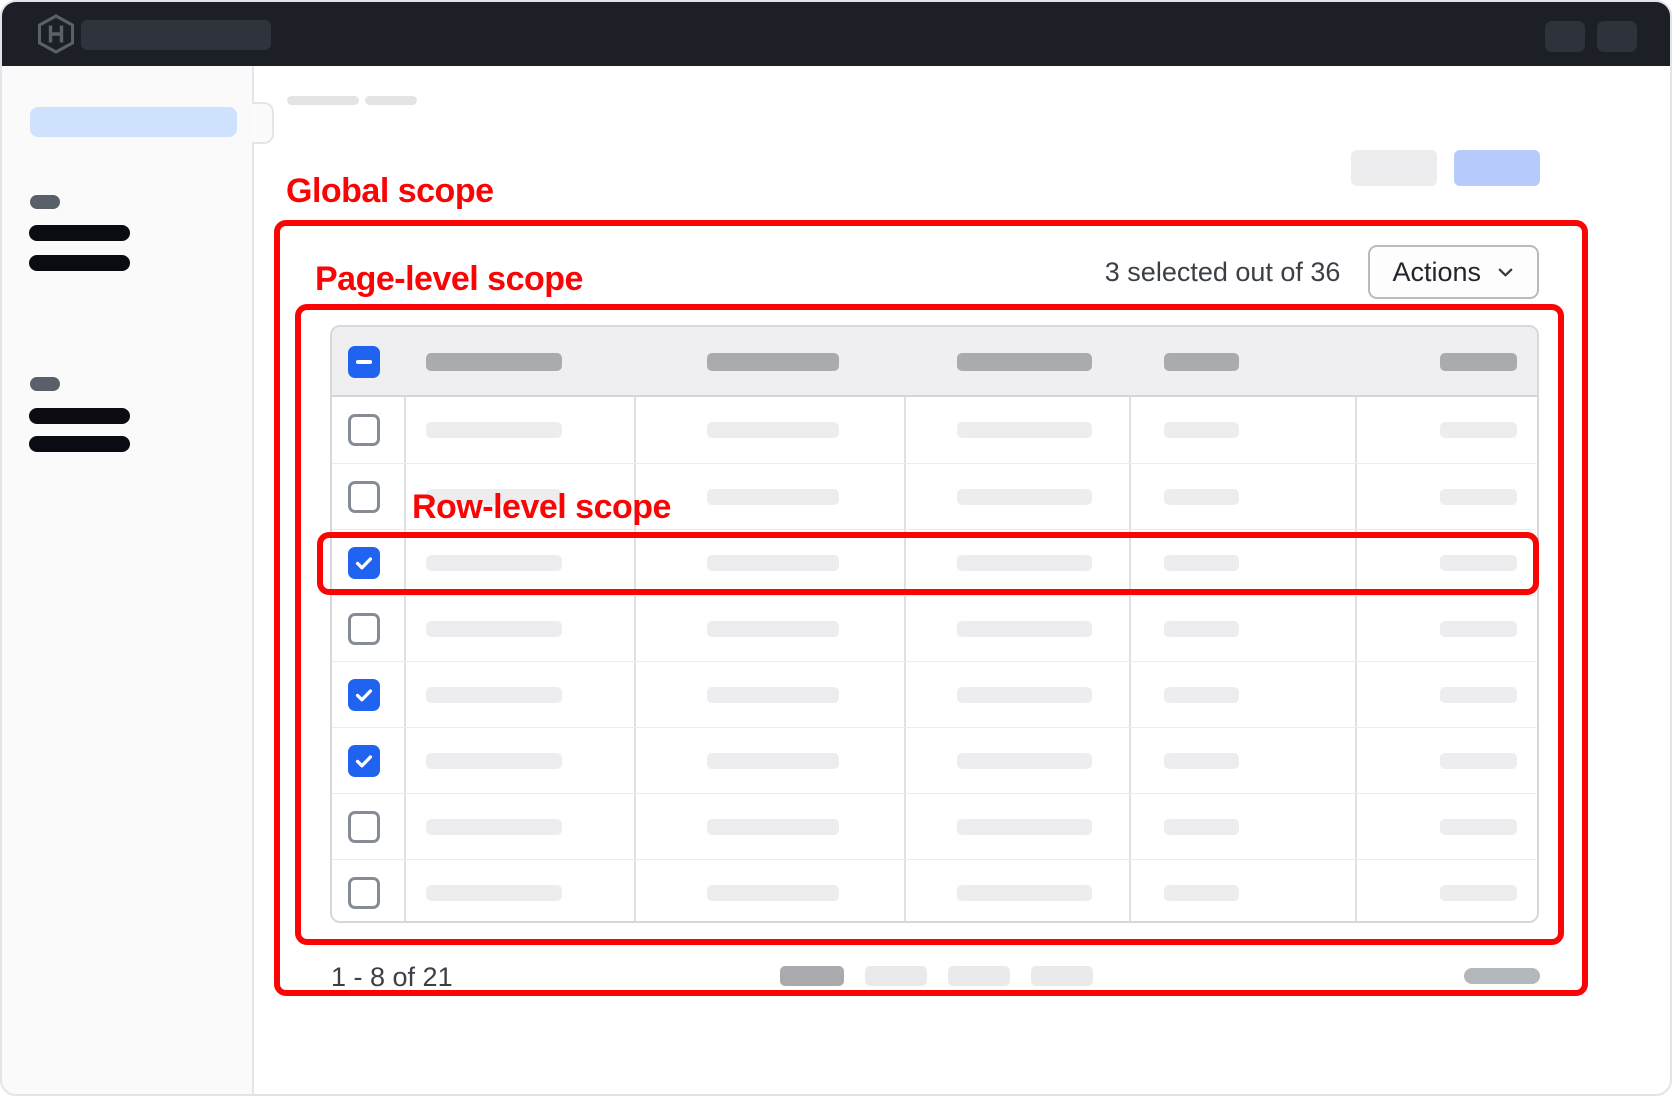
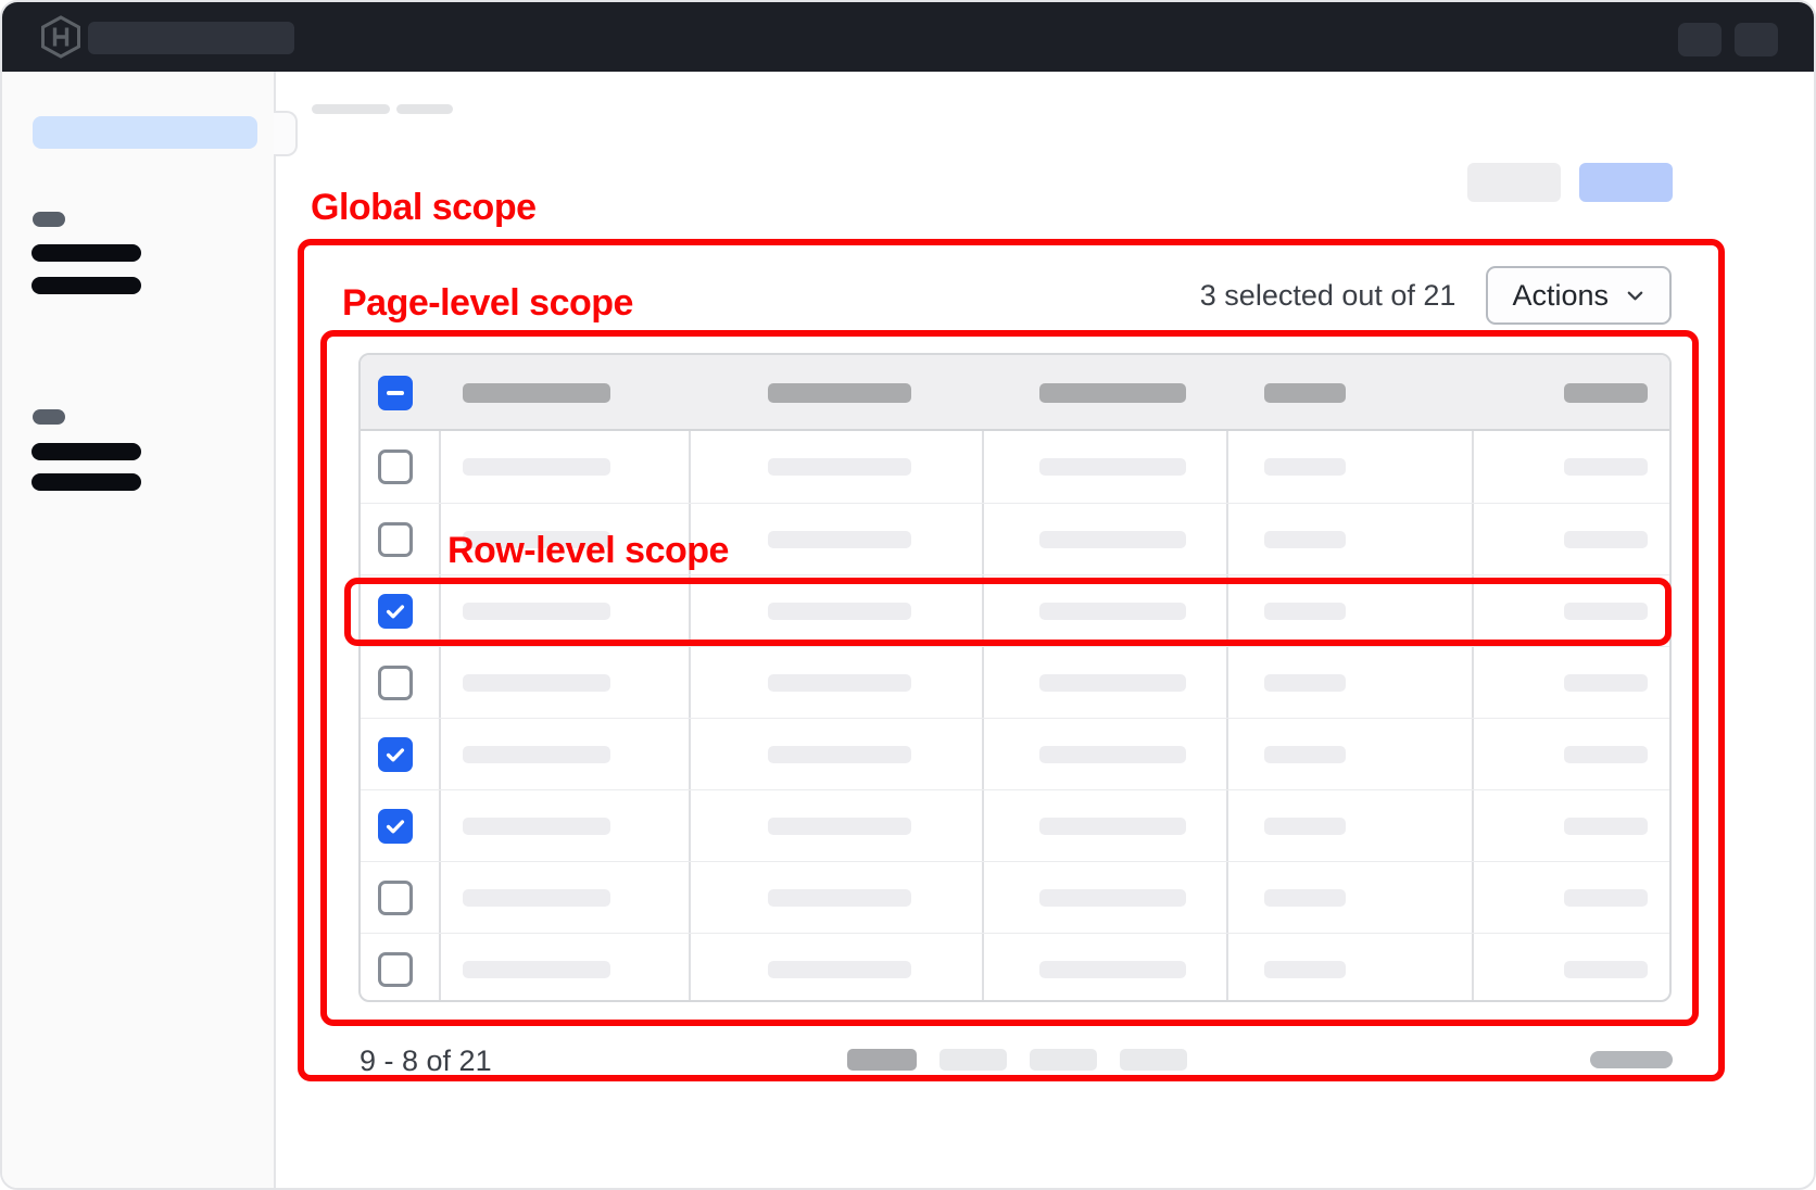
- 3 selected out of 36
+ 3 selected out of 21
  Actions
- 1 - 8 of 21
+ 9 - 8 of 21
  Global scope
  Page-level scope
  Row-level scope
